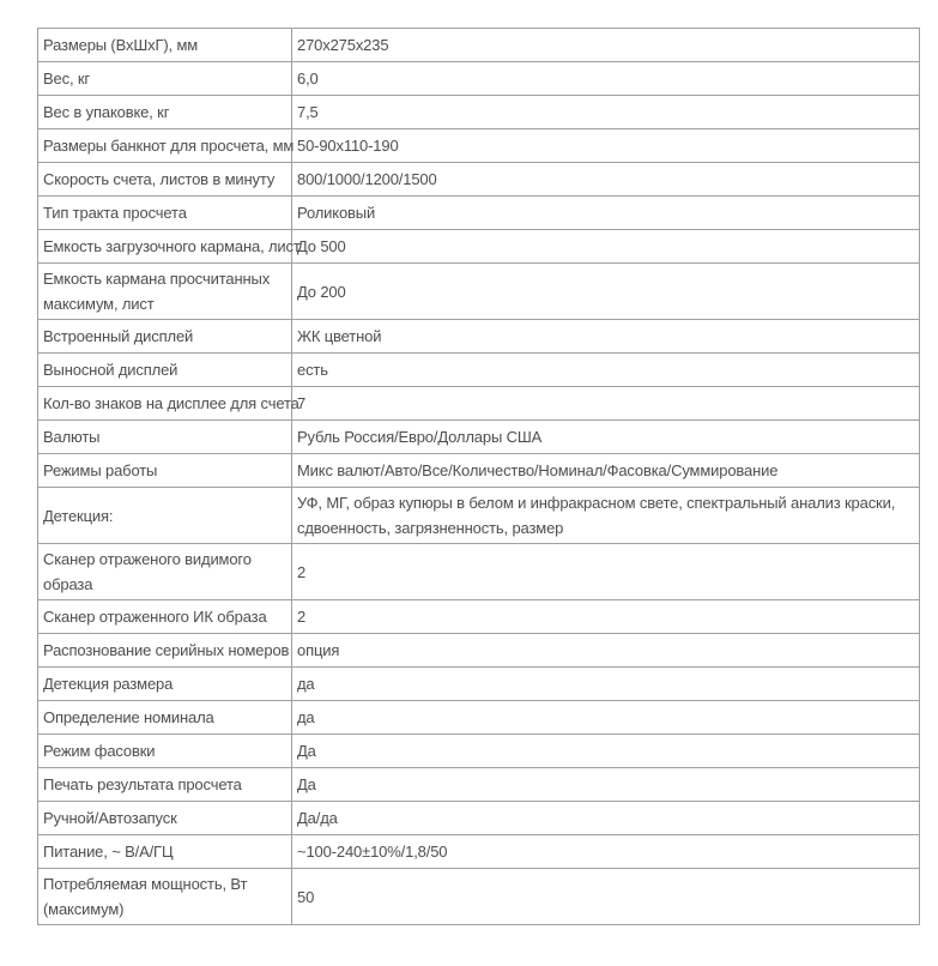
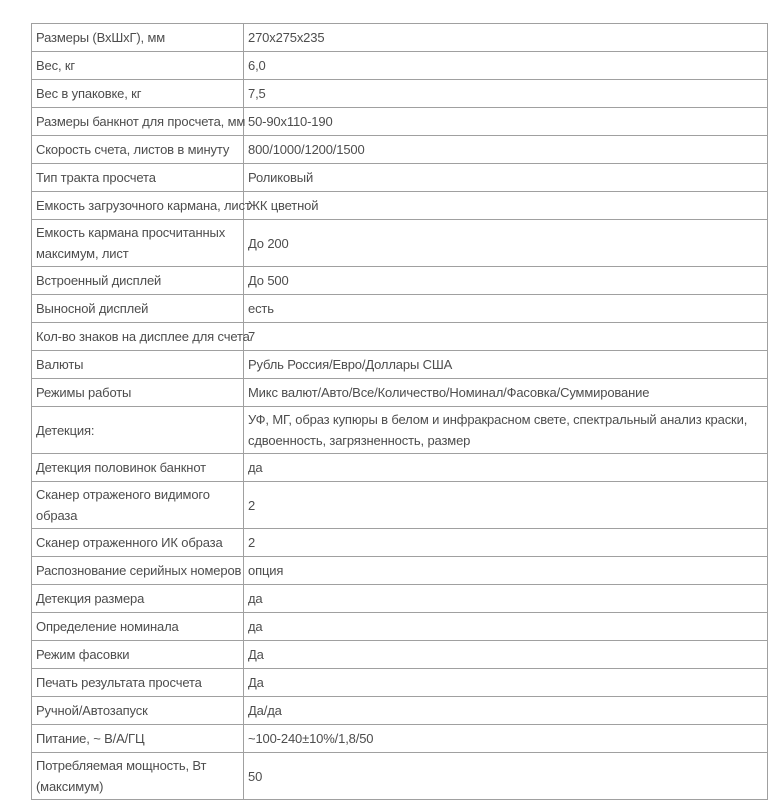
  Размеры (ВхШхГ), мм	270x275x235
  Вес, кг	6,0
  Вес в упаковке, кг	7,5
  Размеры банкнот для просчета, мм	50-90x110-190
  Скорость счета, листов в минуту	800/1000/1200/1500
  Тип тракта просчета	Роликовый
- Емкость загрузочного кармана, лист	До 500
+ Емкость загрузочного кармана, лист	ЖК цветной
  Емкость кармана просчитанных максимум, лист	До 200
- Встроенный дисплей	ЖК цветной
+ Встроенный дисплей	До 500
  Выносной дисплей	есть
  Кол-во знаков на дисплее для счета	7
  Валюты	Рубль Россия/Евро/Доллары США
  Режимы работы	Микс валют/Авто/Все/Количество/Номинал/Фасовка/Суммирование
  Детекция:	УФ, МГ, образ купюры в белом и инфракрасном свете, спектральный анализ краски, сдвоенность, загрязненность, размер
+ Детекция половинок банкнот	да
  Сканер отраженого видимого образа	2
  Сканер отраженного ИК образа	2
  Распознование серийных номеров	опция
  Детекция размера	да
  Определение номинала	да
  Режим фасовки	Да
  Печать результата просчета	Да
  Ручной/Автозапуск	Да/да
  Питание, ~ В/А/ГЦ	~100-240±10%/1,8/50
  Потребляемая мощность, Вт (максимум)	50
